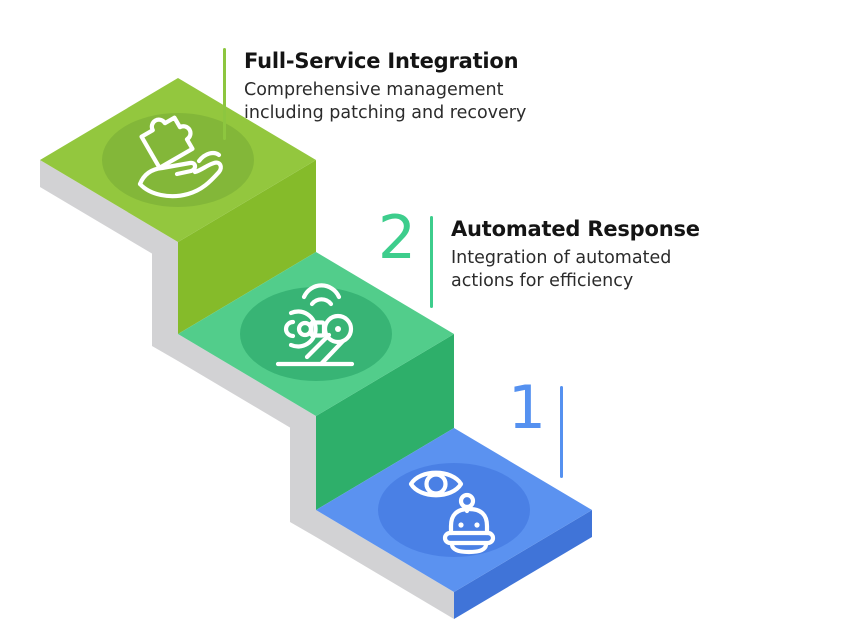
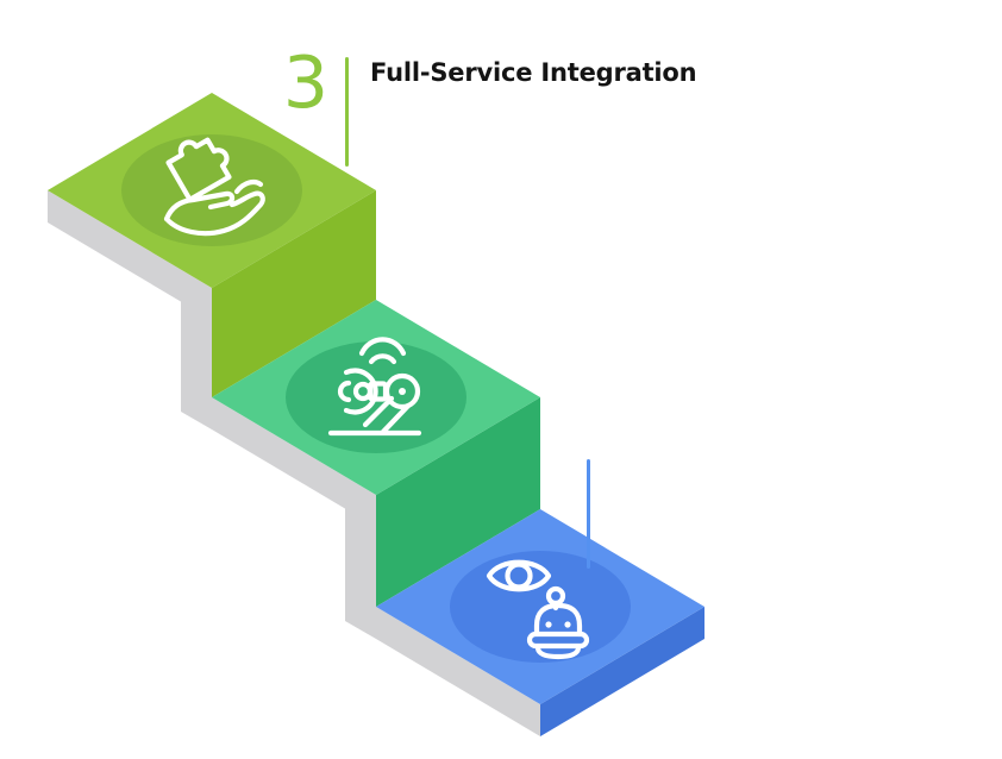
+ 3
  Full-Service Integration
- Comprehensive management
- including patching and recovery
- 2
- Automated Response
- Integration of automated
- actions for efficiency
- 1
